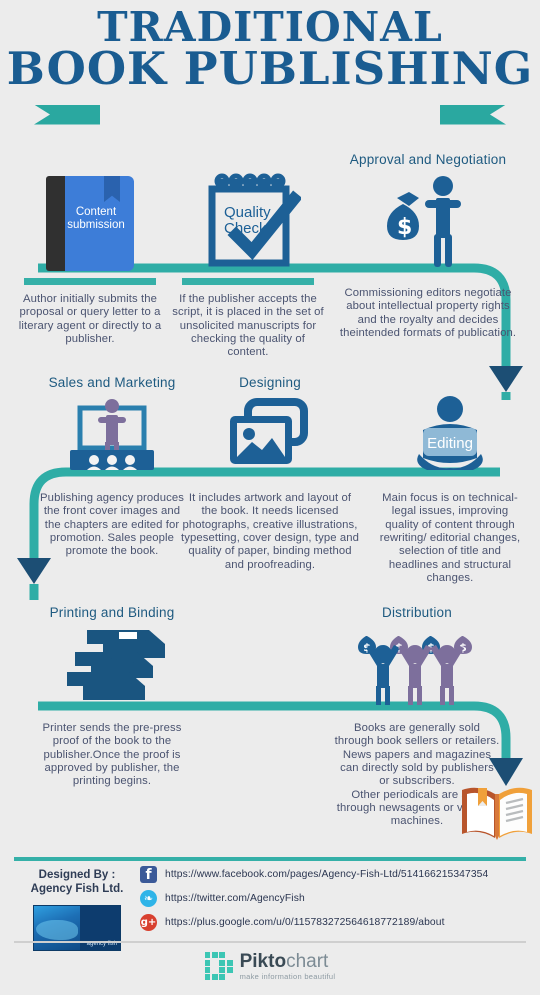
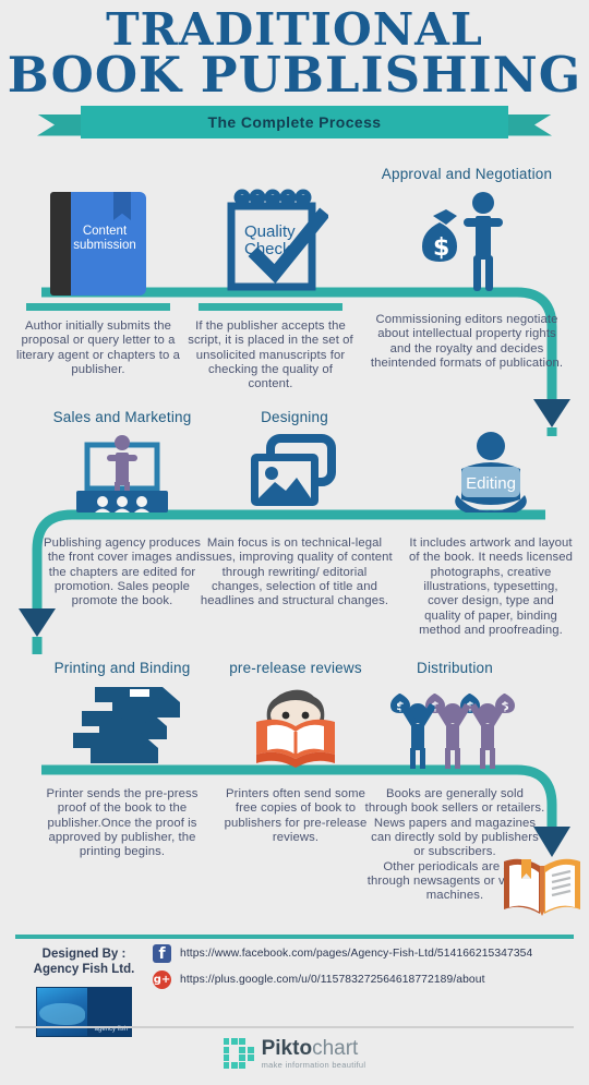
  TRADITIONAL
  BOOK PUBLISHING
+ The Complete Process
  Content submission
- Author initially submits the proposal or query letter to a literary agent or directly to a publisher.
+ Author initially submits the proposal or query letter to a literary agent or chapters to a publisher.
  Quality
  Chec
  If the publisher accepts the script, it is placed in the set of unsolicited manuscripts for checking the quality of content.
  Approval and Negotiation
  $
  Commissioning editors negotiate about intellectual property rights and the royalty and decides theintended formats of publication.
  Sales and Marketing
  Publishing agency produces the front cover images and the chapters are edited for promotion. Sales people promote the book.
  Designing
- It includes artwork and layout of the book. It needs licensed photographs, creative illustrations, typesetting, cover design, type and quality of paper, binding method and proofreading.
+ Main focus is on technical-legal issues, improving quality of content through rewriting/ editorial changes, selection of title and headlines and structural changes.
  Editing
- Main focus is on technical-legal issues, improving quality of content through rewriting/ editorial changes, selection of title and headlines and structural changes.
+ It includes artwork and layout of the book. It needs licensed photographs, creative illustrations, typesetting, cover design, type and quality of paper, binding method and proofreading.
  Printing and Binding
  Printer sends the pre-press proof of the book to the publisher.Once the proof is approved by publisher, the printing begins.
+ pre-release reviews
+ Printers often send some free copies of book to publishers for pre-release reviews.
  Distribution
  Books are generally sold through book sellers or retailers.
  News papers and magazines can directly sold by publishers or subscribers.
  Other periodicals are through newsagents or v machines.
  Designed By :
  Agency Fish Ltd.
  f
  https://www.facebook.com/pages/Agency-Fish-Ltd/514166215347354
- ❧
- https://twitter.com/AgencyFish
  g+
  https://plus.google.com/u/0/115783272564618772189/about
  Piktochart
  make information beautiful
